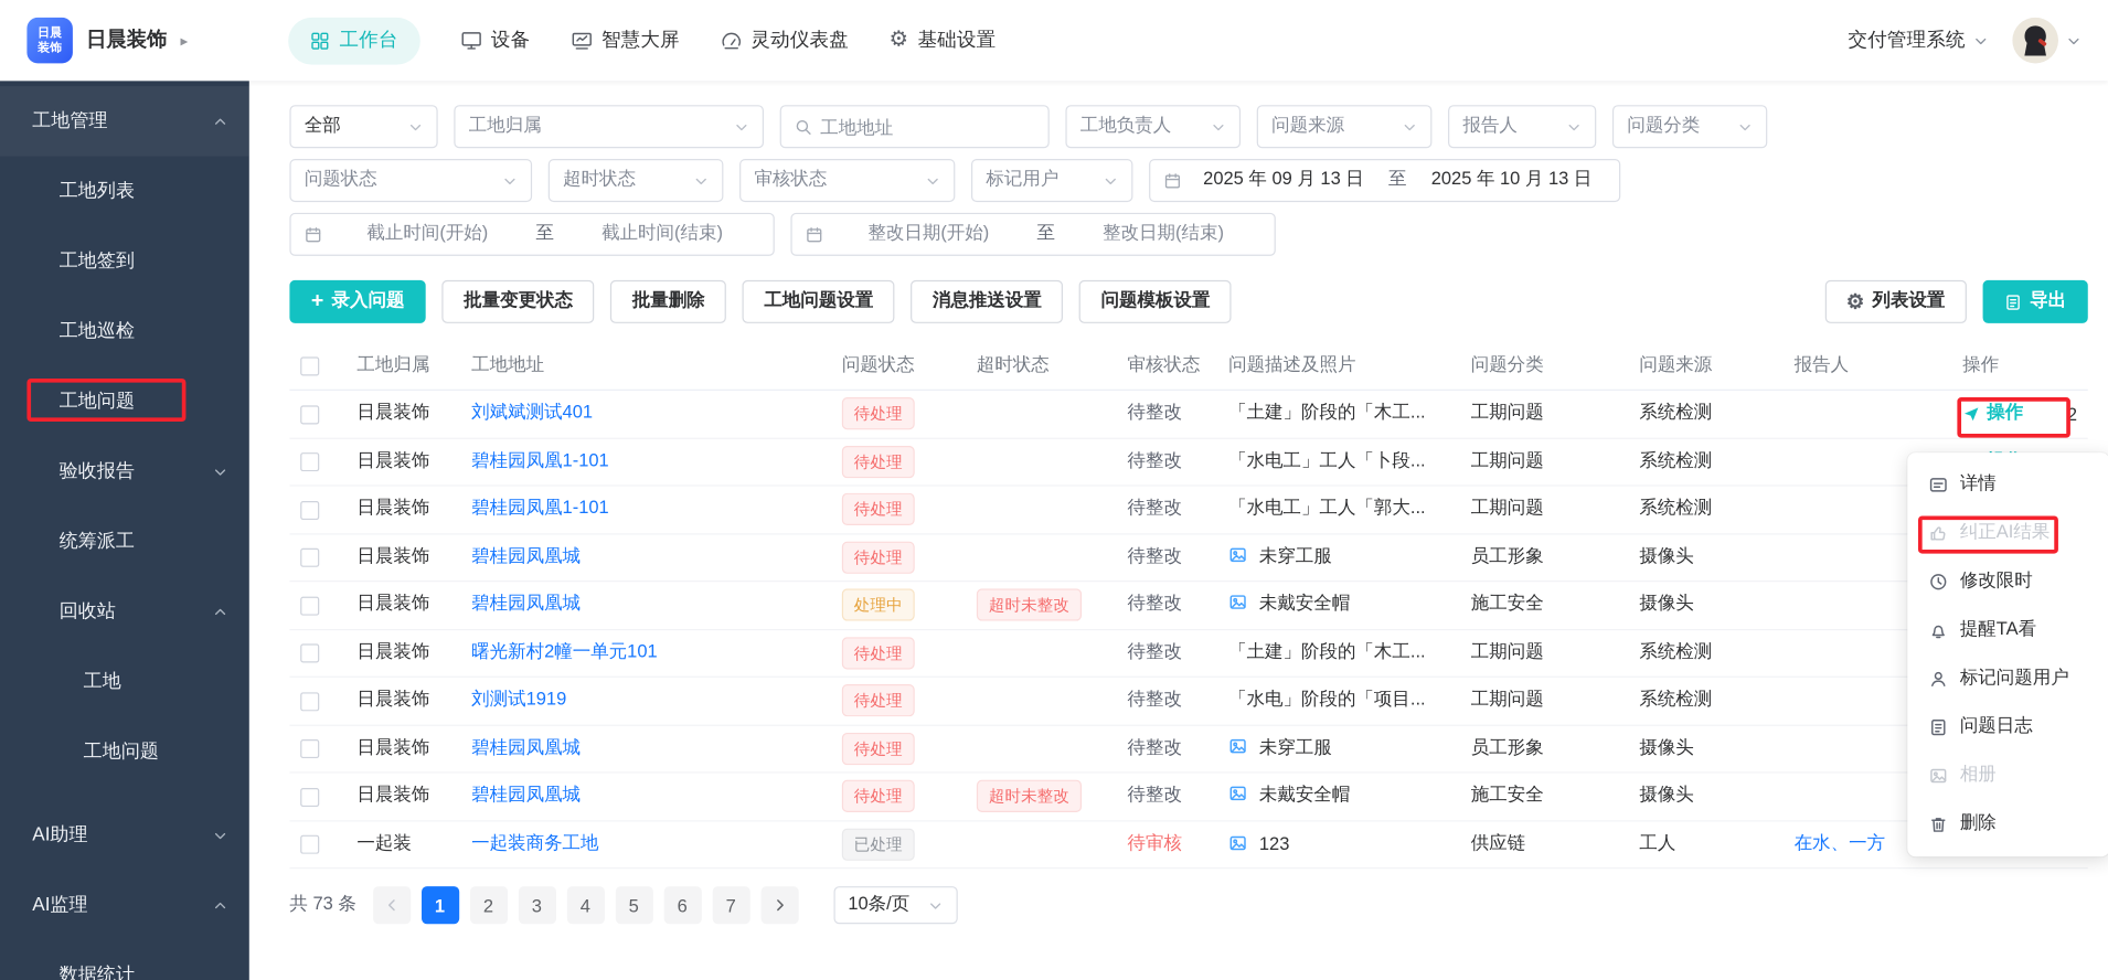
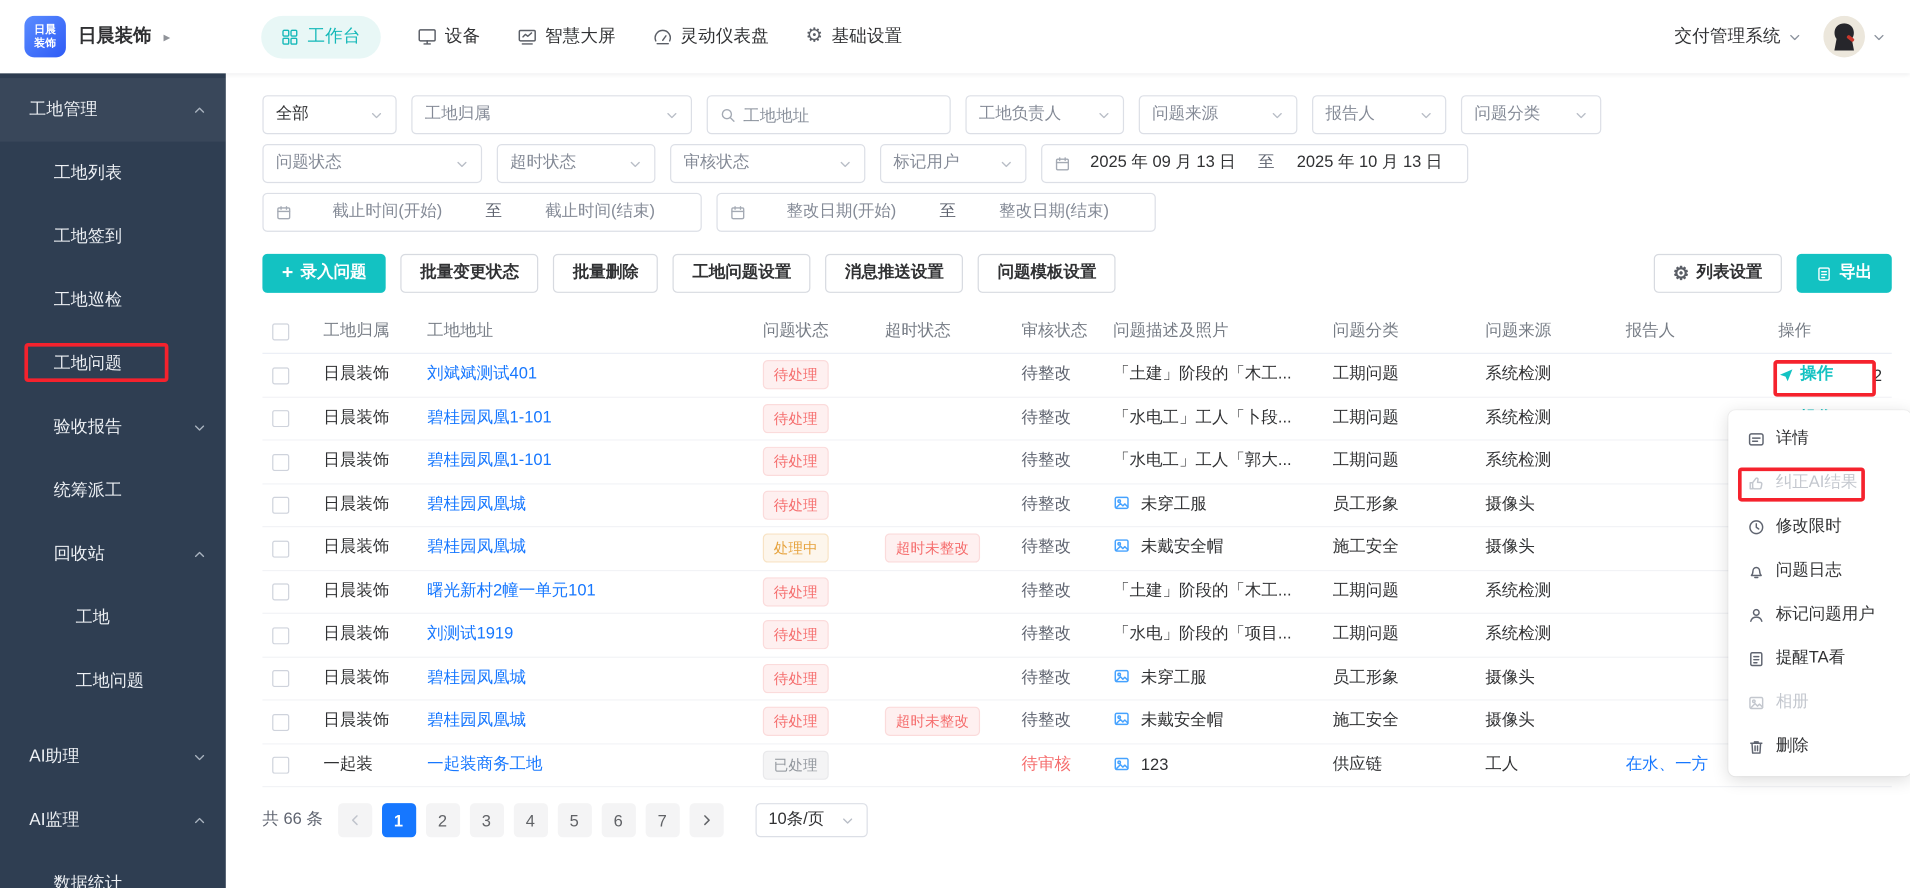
  日晨
  装饰
  日晨装饰
  ▸
  工作台
  设备
  智慧大屏
  灵动仪表盘
  ⚙
  基础设置
  交付管理系统
  工地管理
  工地列表
  工地签到
  工地巡检
  工地问题
  验收报告
  统筹派工
  回收站
  工地
  工地问题
  AI助理
  AI监理
  数据统计
  全部
  工地归属
  工地地址
  工地负责人
  问题来源
  报告人
  问题分类
  问题状态
  超时状态
  审核状态
  标记用户
  2025 年 09 月 13 日
  至
  2025 年 10 月 13 日
  截止时间(开始)
  至
  截止时间(结束)
  整改日期(开始)
  至
  整改日期(结束)
  +
  录入问题
  批量变更状态
  批量删除
  工地问题设置
  消息推送设置
  问题模板设置
  ⚙
  列表设置
  导出
  工地归属
  工地地址
  问题状态
  超时状态
  审核状态
  问题描述及照片
  问题分类
  问题来源
  报告人
  操作
  日晨装饰
  刘斌斌测试401
  待处理
  待整改
  「土建」阶段的「木工...
  工期问题
  系统检测
  操作
  2
  日晨装饰
  碧桂园凤凰1-101
  待处理
  待整改
  「水电工」工人「卜段...
  工期问题
  系统检测
  日晨装饰
  碧桂园凤凰1-101
  待处理
  待整改
  「水电工」工人「郭大...
  工期问题
  系统检测
  日晨装饰
  碧桂园凤凰城
  待处理
  待整改
  未穿工服
  员工形象
  摄像头
  日晨装饰
  碧桂园凤凰城
  处理中
  超时未整改
  待整改
  未戴安全帽
  施工安全
  摄像头
  日晨装饰
  曙光新村2幢一单元101
  待处理
  待整改
  「土建」阶段的「木工...
  工期问题
  系统检测
  日晨装饰
  刘测试1919
  待处理
  待整改
  「水电」阶段的「项目...
  工期问题
  系统检测
  日晨装饰
  碧桂园凤凰城
  待处理
  待整改
  未穿工服
  员工形象
  摄像头
  日晨装饰
  碧桂园凤凰城
  待处理
  超时未整改
  待整改
  未戴安全帽
  施工安全
  摄像头
  一起装
  一起装商务工地
  已处理
  待审核
  123
  供应链
  工人
  在水、一方
- 共 73 条
+ 共 66 条
  1
  2
  3
  4
  5
  6
  7
  10条/页
  详情
  纠正AI结果
  修改限时
- 提醒TA看
+ 问题日志
  标记问题用户
- 问题日志
+ 提醒TA看
  相册
  删除
